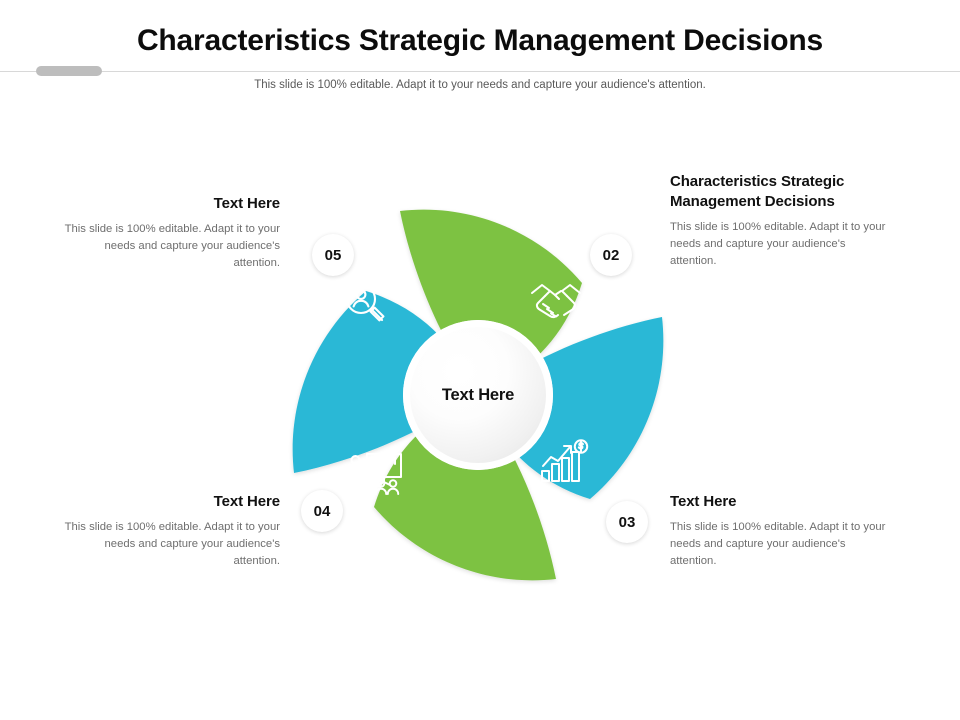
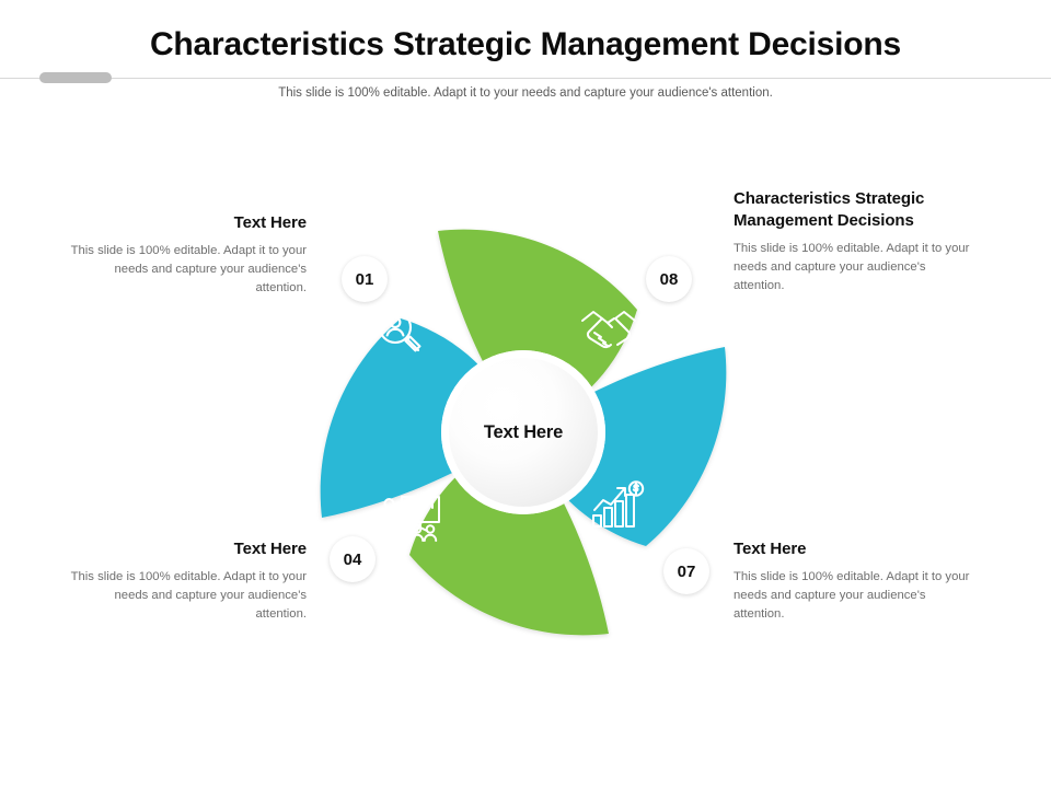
  Characteristics Strategic Management Decisions
  This slide is 100% editable. Adapt it to your needs and capture your audience's attention.
  Text Here
- 05
+ 01
- 02
+ 08
- 03
+ 07
  04
  Text Here
  This slide is 100% editable. Adapt it to your needs and capture your audience's attention.
  Characteristics Strategic Management Decisions
  This slide is 100% editable. Adapt it to your needs and capture your audience's attention.
  Text Here
  This slide is 100% editable. Adapt it to your needs and capture your audience's attention.
  Text Here
  This slide is 100% editable. Adapt it to your needs and capture your audience's attention.
